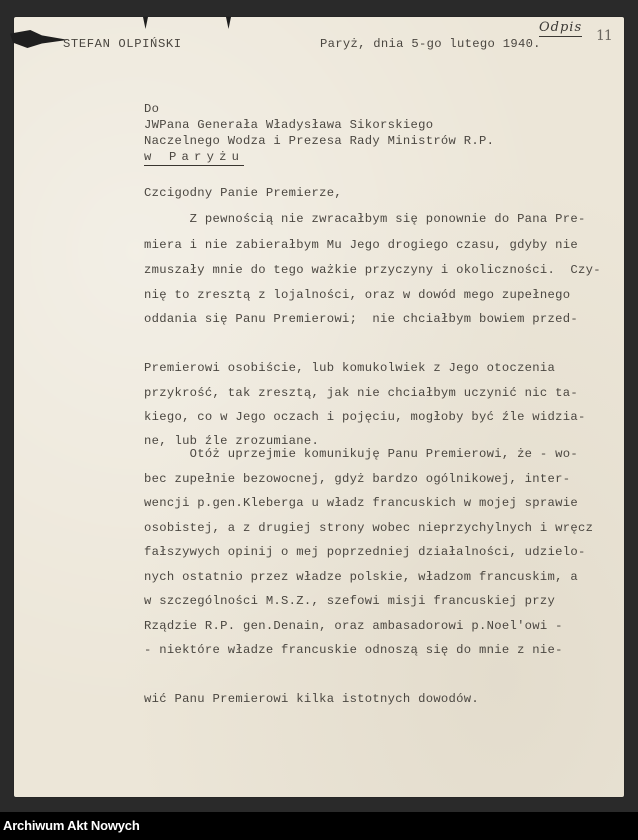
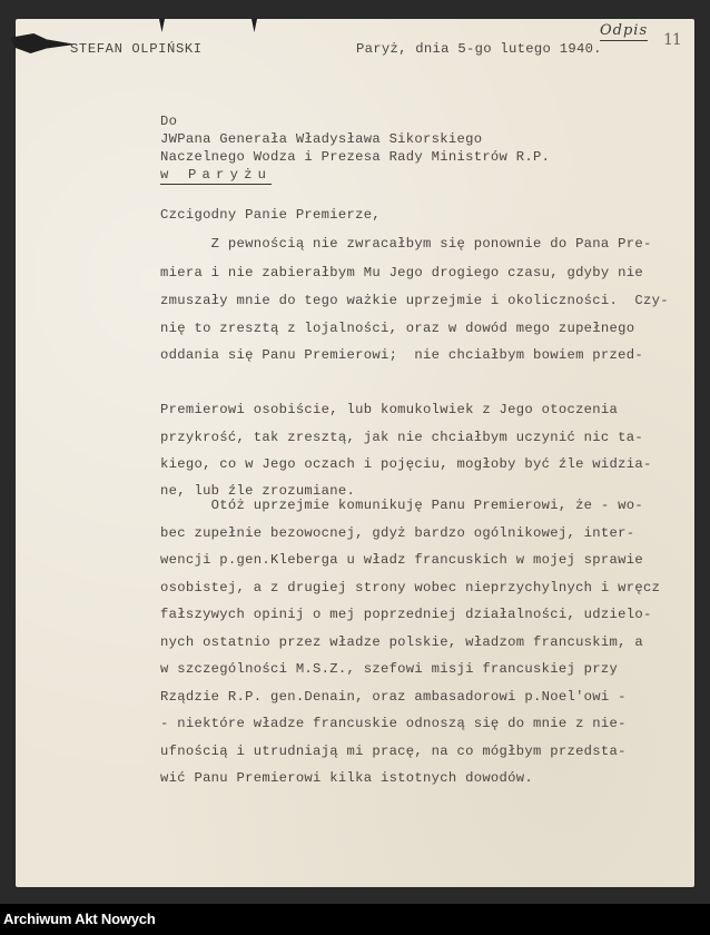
  Odpis
  11
  STEFAN OLPIŃSKI
  Paryż, dnia 5-go lutego 1940.
  Do
  JWPana Generała Władysława Sikorskiego
  Naczelnego Wodza i Prezesa Rady Ministrów R.P.
  w Paryżu
  Czcigodny Panie Premierze,
  Z pewnością nie zwracałbym się ponownie do Pana Pre-
  miera i nie zabierałbym Mu Jego drogiego czasu, gdyby nie
- zmuszały mnie do tego ważkie przyczyny i okoliczności. Czy-
+ zmuszały mnie do tego ważkie uprzejmie i okoliczności. Czy-
  nię to zresztą z lojalności, oraz w dowód mego zupełnego
  oddania się Panu Premierowi; nie chciałbym bowiem przed-
  Premierowi osobiście, lub komukolwiek z Jego otoczenia
  przykrość, tak zresztą, jak nie chciałbym uczynić nic ta-
  kiego, co w Jego oczach i pojęciu, mogłoby być źle widzia-
  ne, lub źle zrozumiane.
  Otóż uprzejmie komunikuję Panu Premierowi, że - wo-
  bec zupełnie bezowocnej, gdyż bardzo ogólnikowej, inter-
  wencji p.gen.Kleberga u władz francuskich w mojej sprawie
  osobistej, a z drugiej strony wobec nieprzychylnych i wręcz
  fałszywych opinij o mej poprzedniej działalności, udzielo-
  nych ostatnio przez władze polskie, władzom francuskim, a
  w szczególności M.S.Z., szefowi misji francuskiej przy
  Rządzie R.P. gen.Denain, oraz ambasadorowi p.Noel'owi -
  - niektóre władze francuskie odnoszą się do mnie z nie-
+ ufnością i utrudniają mi pracę, na co mógłbym przedsta-
  wić Panu Premierowi kilka istotnych dowodów.
  Archiwum Akt Nowych
